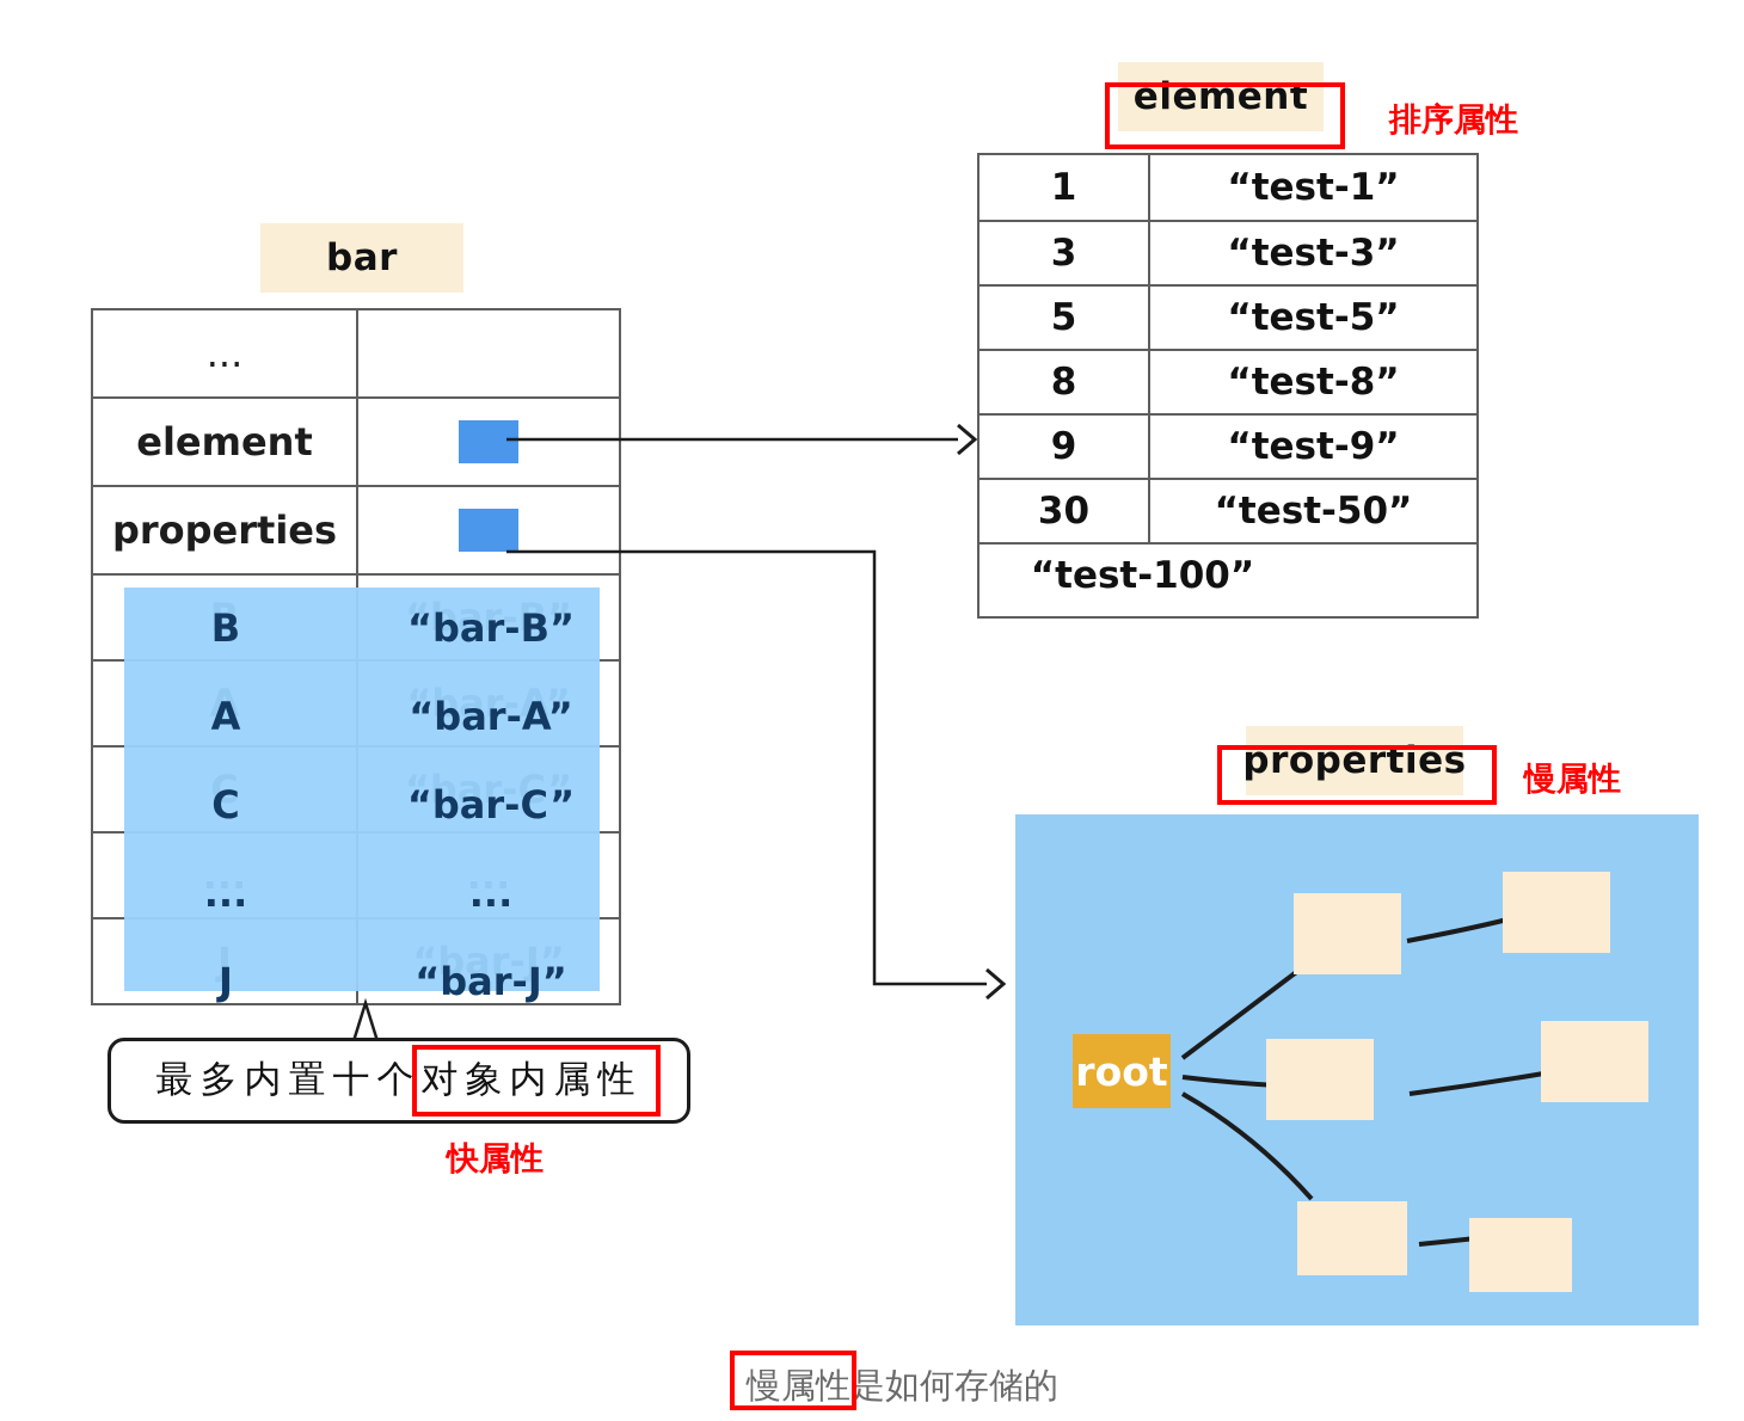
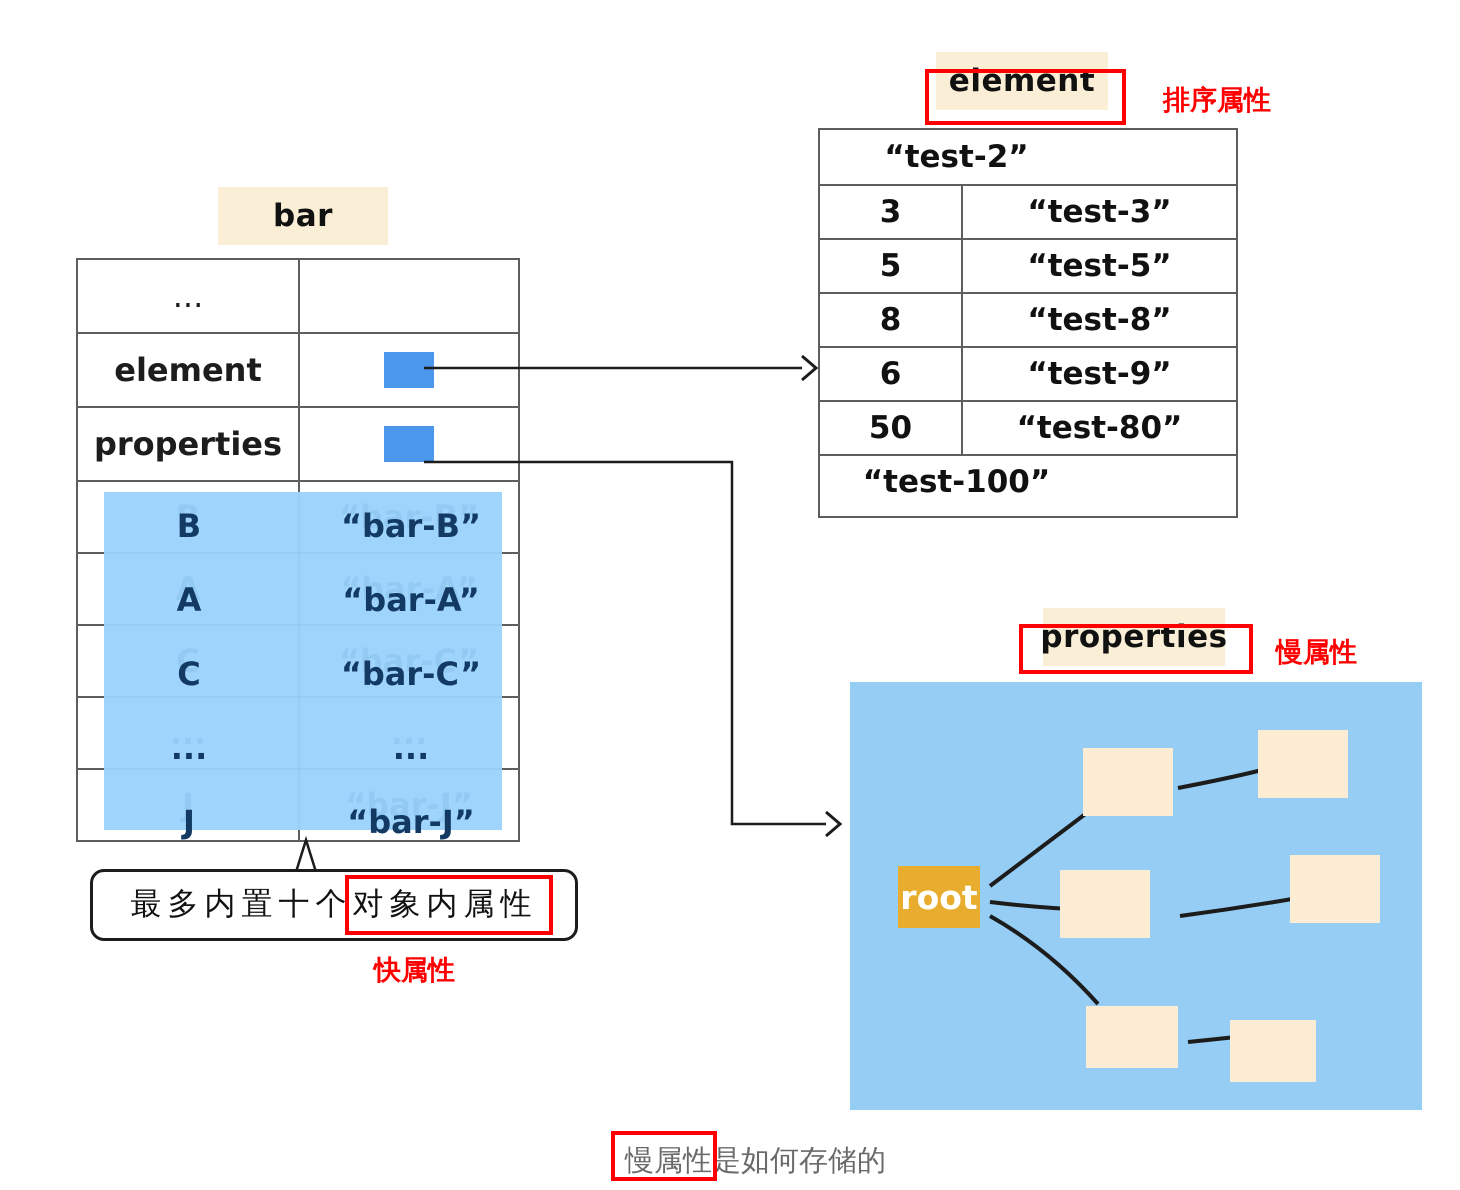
  bar
  ...
  element
  properties
  B
  “bar-B”
  A
  “bar-A”
  C
  “bar-C”
  ...
  ...
  J
  “bar-J”
  最多内置十个
  对象内属性
  快属性
  element
  排序属性
- 1
- “test-1”
+ “test-2”
  3
  “test-3”
  5
  “test-5”
  8
  “test-8”
- 9
+ 6
  “test-9”
- 30
+ 50
- “test-50”
+ “test-80”
  “test-100”
  properties
  慢属性
  root
  慢属性是如何存储的
